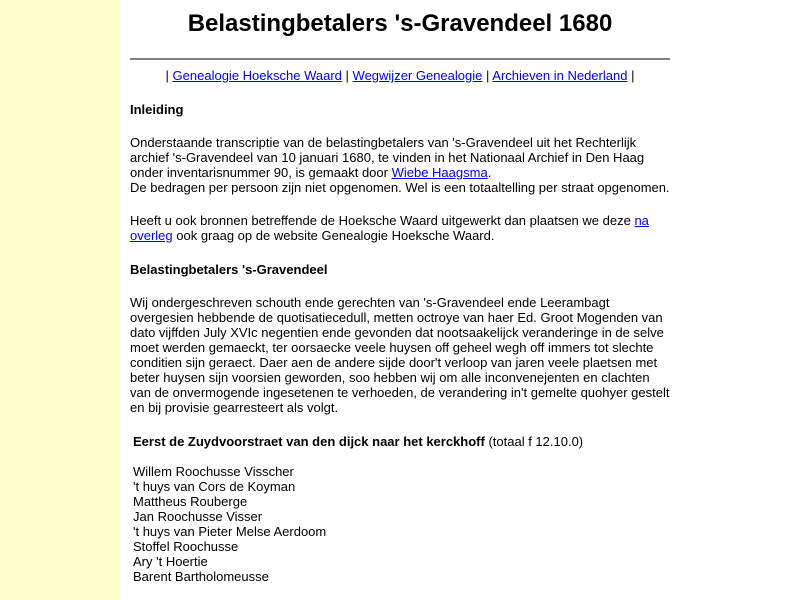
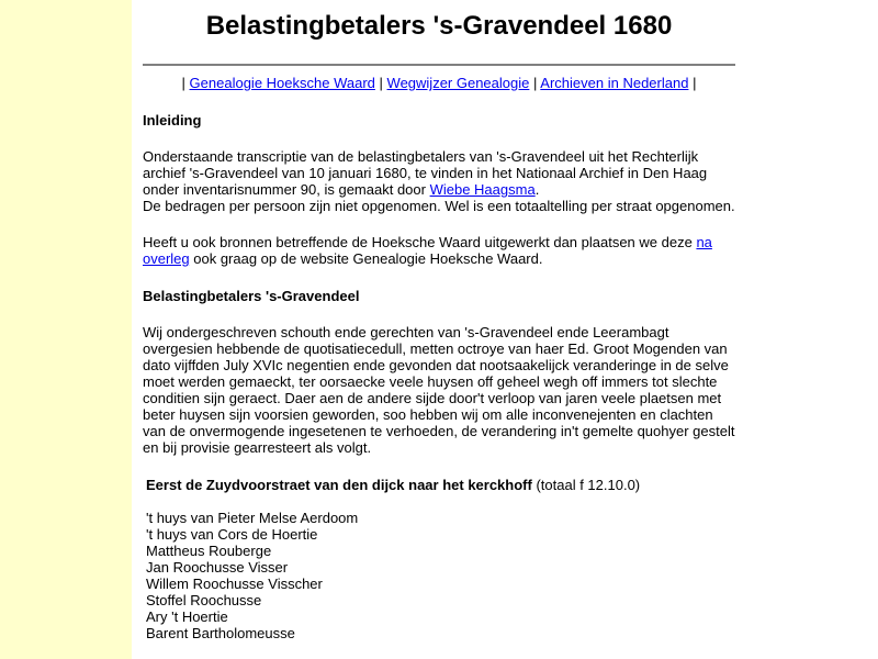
  Belastingbetalers 's-Gravendeel 1680
  | Genealogie Hoeksche Waard | Wegwijzer Genealogie | Archieven in Nederland |
  Inleiding
  Onderstaande transcriptie van de belastingbetalers van 's-Gravendeel uit het Rechterlijk archief 's-Gravendeel van 10 januari 1680, te vinden in het Nationaal Archief in Den Haag onder inventarisnummer 90, is gemaakt door Wiebe Haagsma.
  De bedragen per persoon zijn niet opgenomen. Wel is een totaaltelling per straat opgenomen.
  Heeft u ook bronnen betreffende de Hoeksche Waard uitgewerkt dan plaatsen we deze na overleg ook graag op de website Genealogie Hoeksche Waard.
  Belastingbetalers 's-Gravendeel
  Wij ondergeschreven schouth ende gerechten van 's-Gravendeel ende Leerambagt overgesien hebbende de quotisatiecedull, metten octroye van haer Ed. Groot Mogenden van dato vijffden July XVIc negentien ende gevonden dat nootsaakelijck veranderinge in de selve moet werden gemaeckt, ter oorsaecke veele huysen off geheel wegh off immers tot slechte conditien sijn geraect. Daer aen de andere sijde door't verloop van jaren veele plaetsen met beter huysen sijn voorsien geworden, soo hebben wij om alle inconvenejenten en clachten van de onvermogende ingesetenen te verhoeden, de verandering in't gemelte quohyer gestelt en bij provisie gearresteert als volgt.
  Eerst de Zuydvoorstraet van den dijck naar het kerckhoff (totaal f 12.10.0)
- Willem Roochusse Visscher
+ 't huys van Pieter Melse Aerdoom
- 't huys van Cors de Koyman
+ 't huys van Cors de Hoertie
  Mattheus Rouberge
  Jan Roochusse Visser
- 't huys van Pieter Melse Aerdoom
+ Willem Roochusse Visscher
  Stoffel Roochusse
  Ary 't Hoertie
  Barent Bartholomeusse
